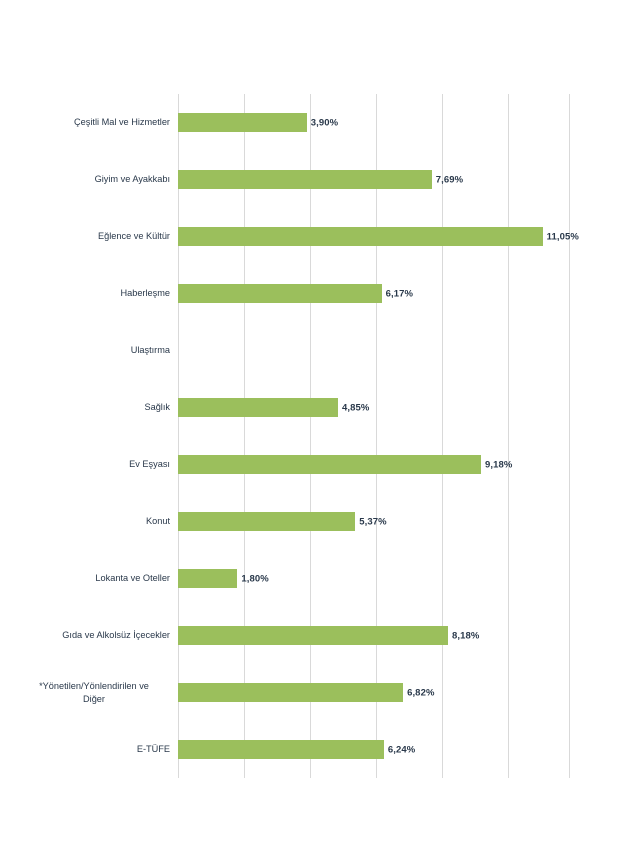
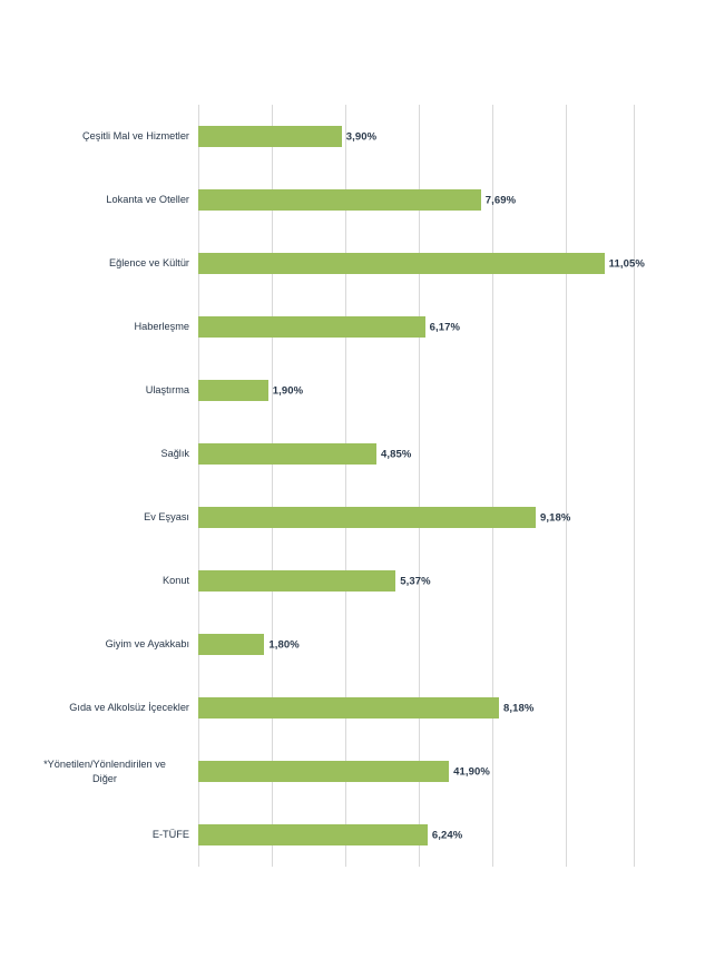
  3,90%
  7,69%
  11,05%
  6,17%
+ 1,90%
  4,85%
  9,18%
  5,37%
  1,80%
  8,18%
- 6,82%
+ 41,90%
  6,24%
  Çeşitli Mal ve Hizmetler
- Giyim ve Ayakkabı
+ Lokanta ve Oteller
  Eğlence ve Kültür
  Haberleşme
  Ulaştırma
  Sağlık
  Ev Eşyası
  Konut
- Lokanta ve Oteller
+ Giyim ve Ayakkabı
  Gıda ve Alkolsüz İçecekler
  *Yönetilen/Yönlendirilen ve
  Diğer
  E-TÜFE
